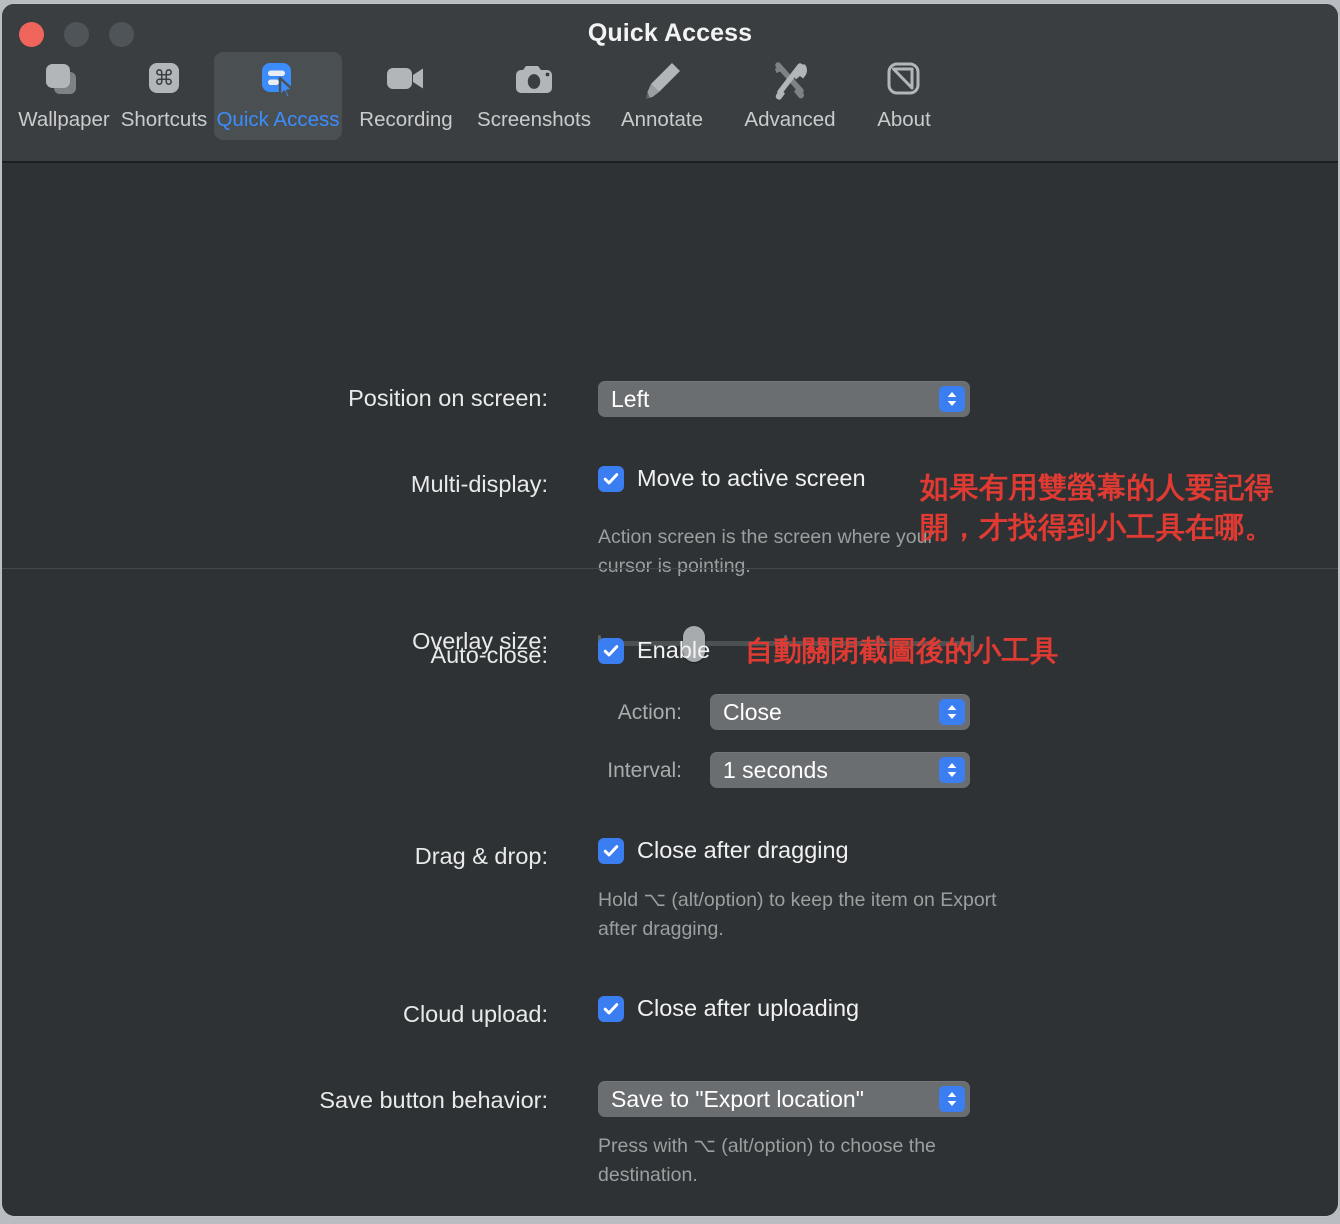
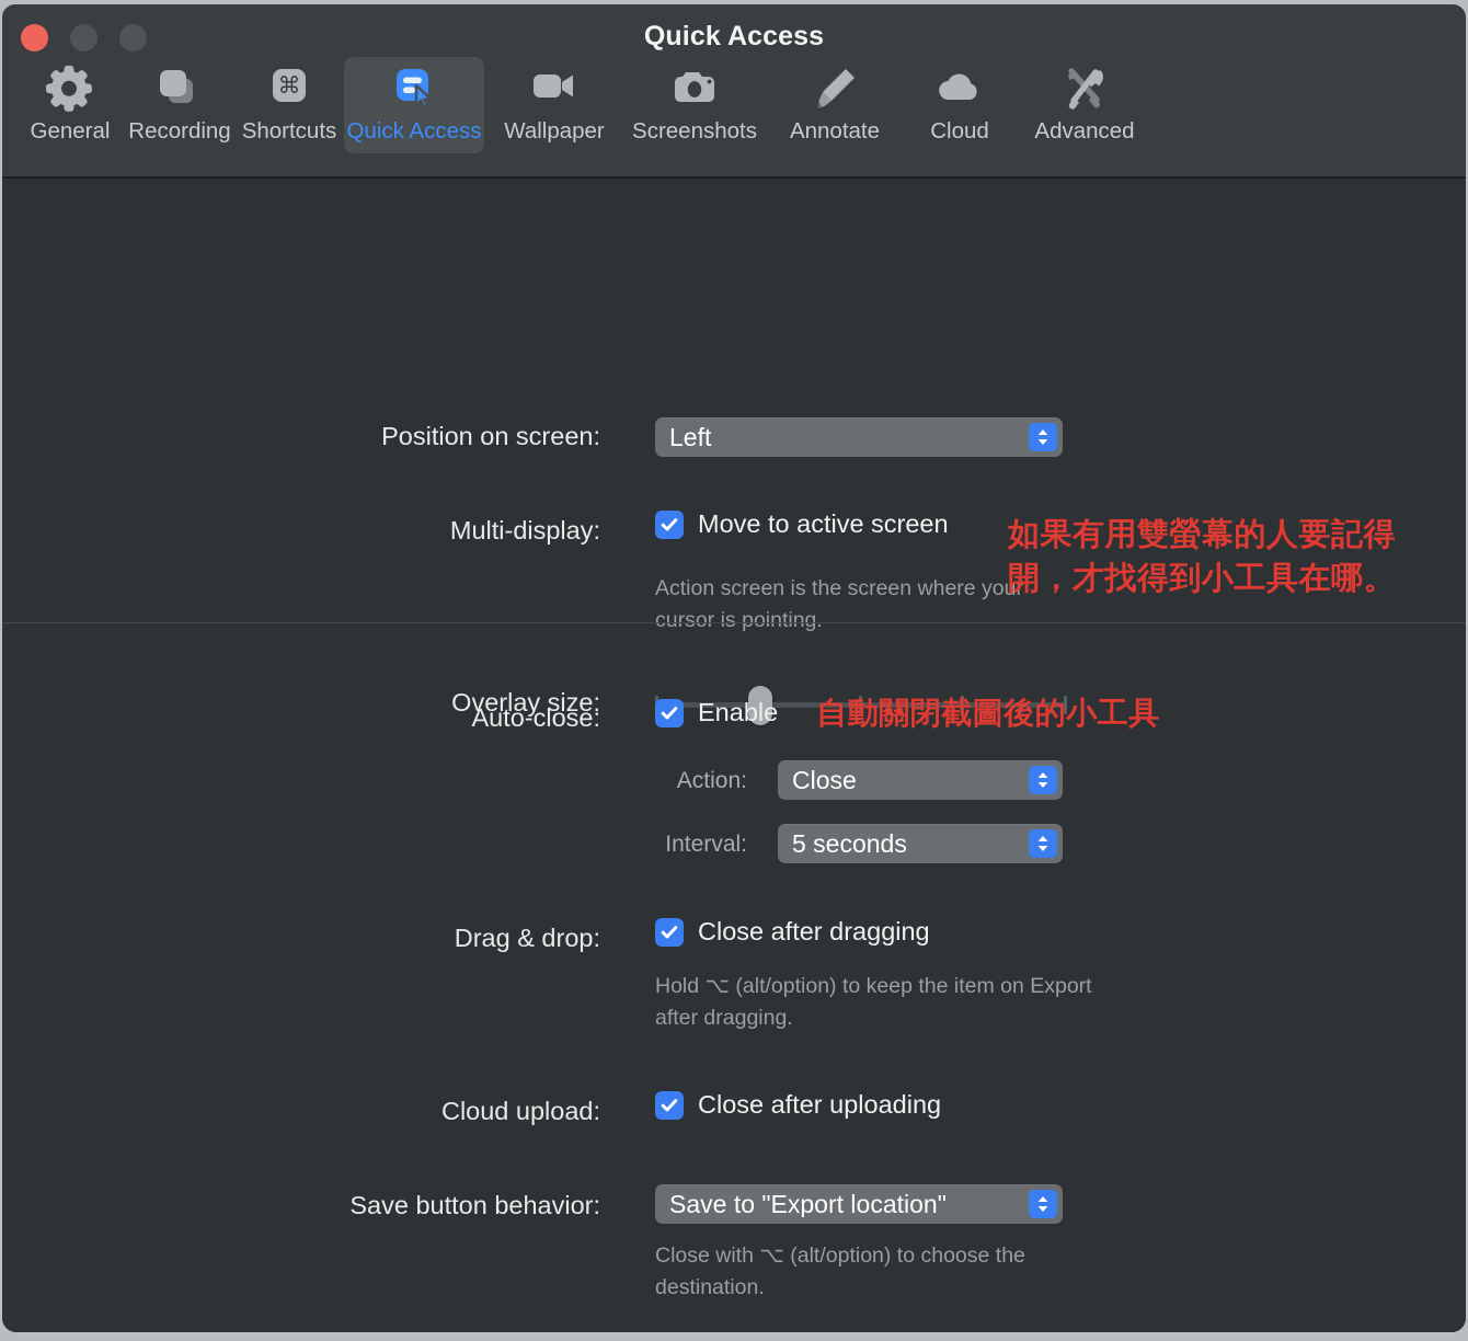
  Quick Access
+ General
- Wallpaper
+ Recording
  ⌘
  Shortcuts
  Quick Access
- Recording
+ Wallpaper
  Screenshots
  Annotate
+ Cloud
  Advanced
- About
  Position on screen:
  Left
  Multi-display:
  Move to active screen
  Action screen is the screen where your cursor is pointing.
  如果有用雙螢幕的人要記得開，才找得到小工具在哪。
  Overlay size:
  Auto-close:
  Enable
  自動關閉截圖後的小工具
  Action:
  Close
  Interval:
- 1 seconds
+ 5 seconds
  Drag & drop:
  Close after dragging
  Hold ⌥ (alt/option) to keep the item on Export after dragging.
  Cloud upload:
  Close after uploading
  Save button behavior:
  Save to "Export location"
- Press with ⌥ (alt/option) to choose the destination.
+ Close with ⌥ (alt/option) to choose the destination.
